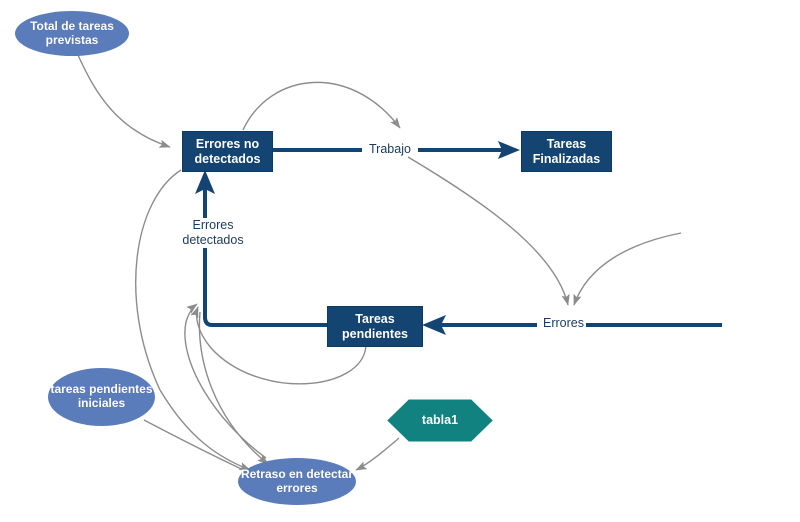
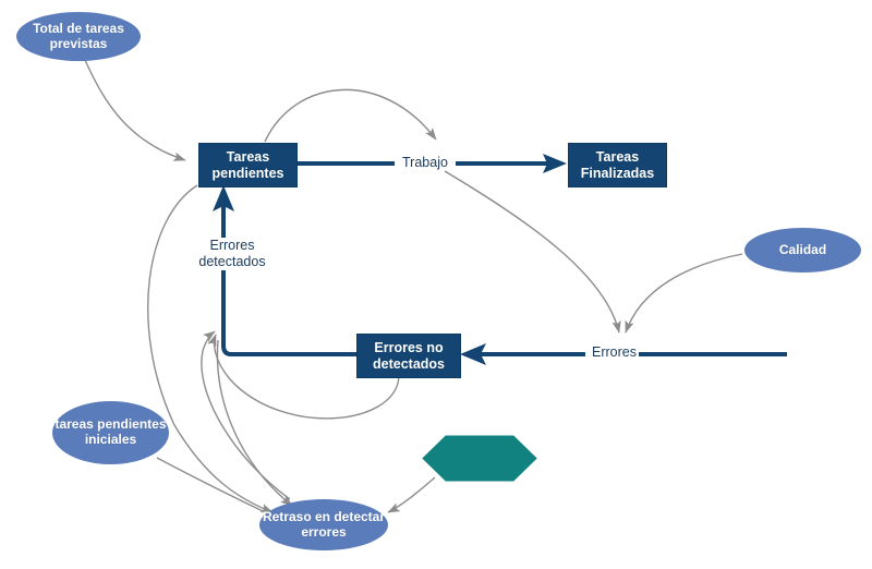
  Total de tareas previstas
- Errores no detectados
+ Tareas pendientes
  Tareas Finalizadas
+ Calidad
- Tareas pendientes
+ Errores no detectados
  tareas pendientes iniciales
- tabla1
  Retraso en detectar errores
  Trabajo
  Errores
  detectados
  Errores
